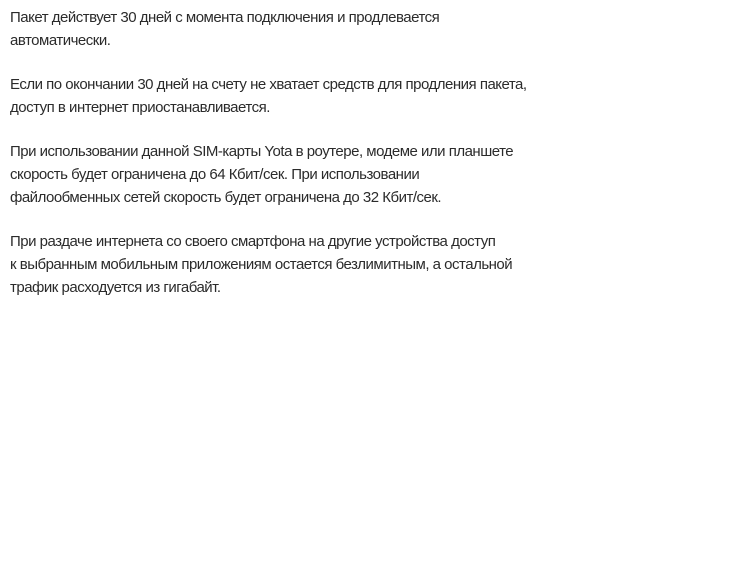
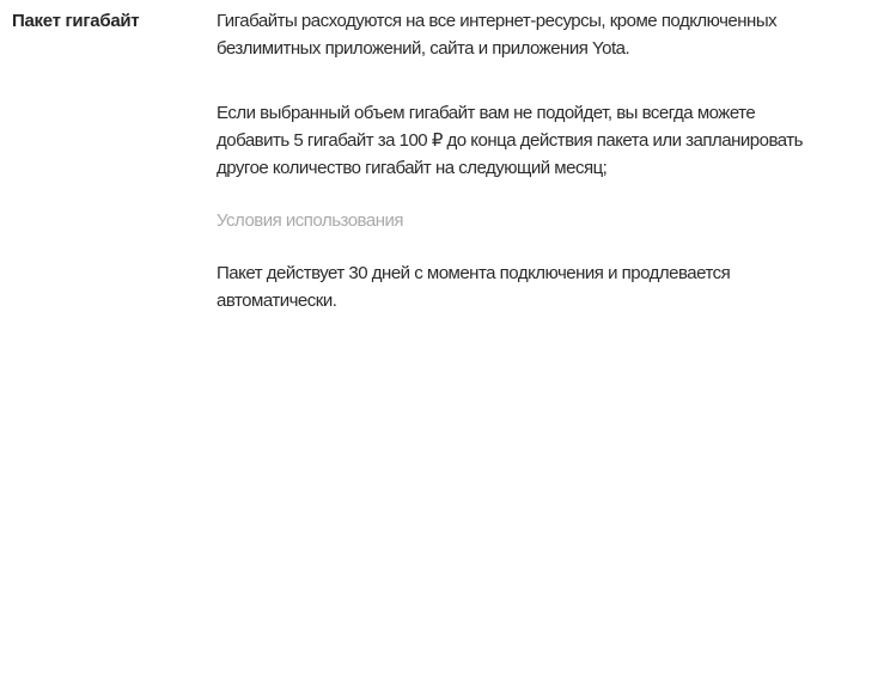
+ Пакет гигабайт
+ Гигабайты расходуются на все интернет-ресурсы, кроме подключенных
+ безлимитных приложений, сайта и приложения Yota.
+ Если выбранный объем гигабайт вам не подойдет, вы всегда можете
+ добавить 5 гигабайт за 100 ₽ до конца действия пакета или запланировать
+ другое количество гигабайт на следующий месяц;
+ Условия использования
  Пакет действует 30 дней с момента подключения и продлевается
  автоматически.
- Если по окончании 30 дней на счету не хватает средств для продления пакета,
- доступ в интернет приостанавливается.
- При использовании данной SIM-карты Yota в роутере, модеме или планшете
- скорость будет ограничена до 64 Кбит/сек. При использовании
- файлообменных сетей скорость будет ограничена до 32 Кбит/сек.
- При раздаче интернета со своего смартфона на другие устройства доступ
- к выбранным мобильным приложениям остается безлимитным, а остальной
- трафик расходуется из гигабайт.
